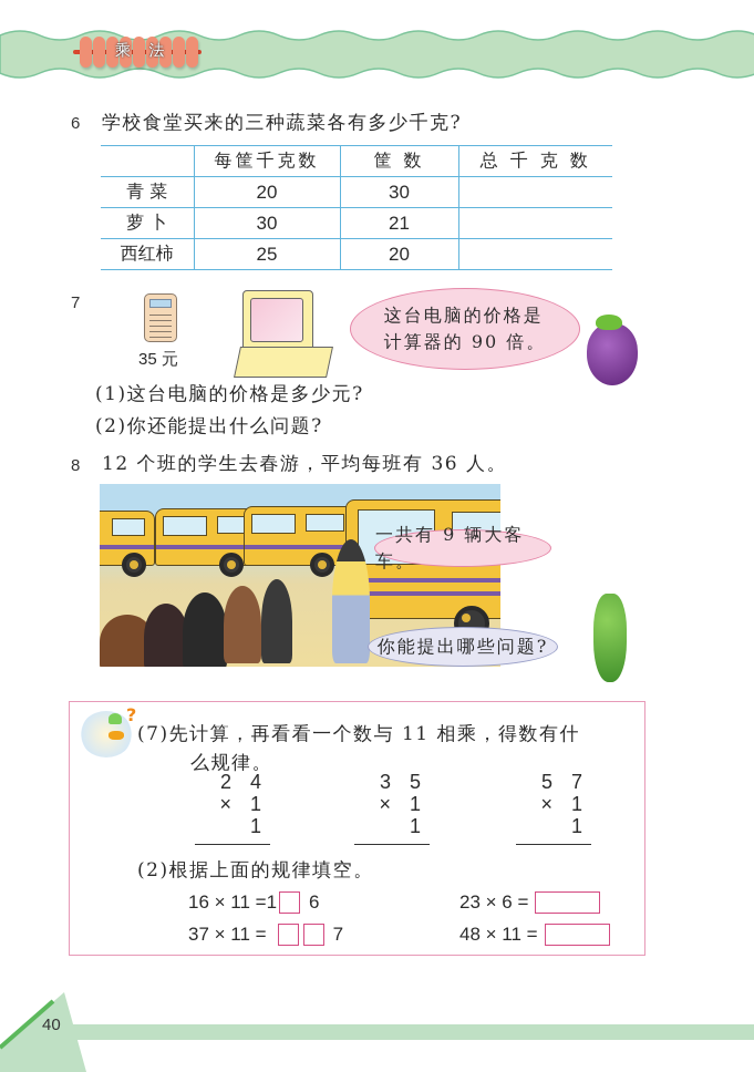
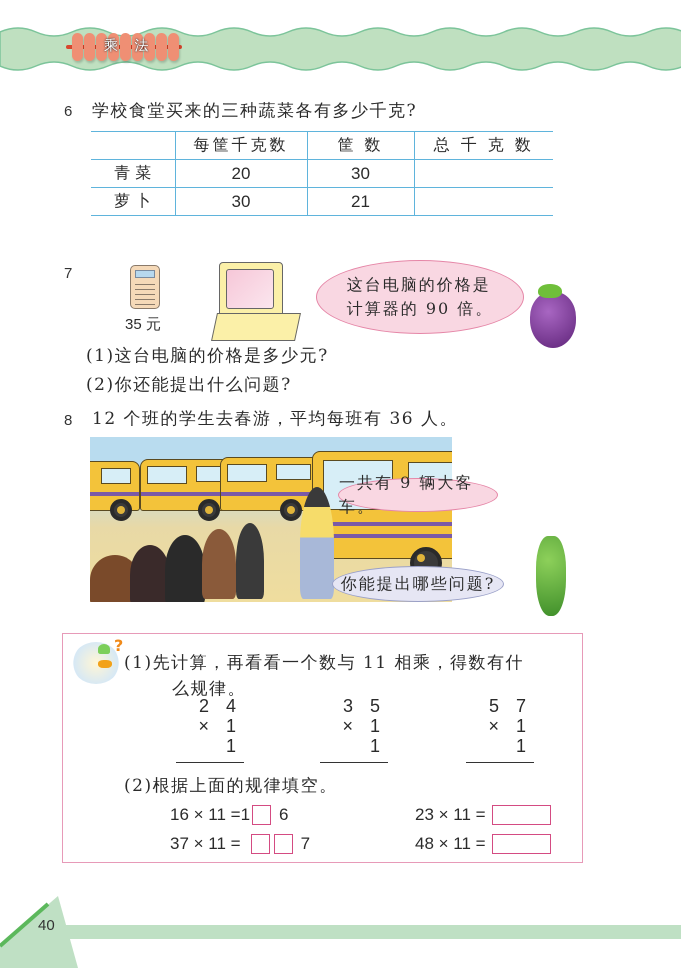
  乘 法
  6
  学校食堂买来的三种蔬菜各有多少千克?
  	每筐千克数	筐 数	总 千 克 数
  青 菜	20	30
  萝 卜	30	21
- 西红柿	25	20
  7
  35 元
  这台电脑的价格是
  计算器的 90 倍。
  (1)这台电脑的价格是多少元?
  (2)你还能提出什么问题?
  8
  12 个班的学生去春游，平均每班有 36 人。
  一共有 9 辆大客车。
  你能提出哪些问题?
  ?
- (7)先计算，再看看一个数与 11 相乘，得数有什
+ (1)先计算，再看看一个数与 11 相乘，得数有什
  么规律。
  2 4
  × 1 1
  3 5
  × 1 1
  5 7
  × 1 1
  (2)根据上面的规律填空。
  16 × 11 =1
  6
- 23 × 6 =
+ 23 × 11 =
  37 × 11 =
  7
  48 × 11 =
  40
